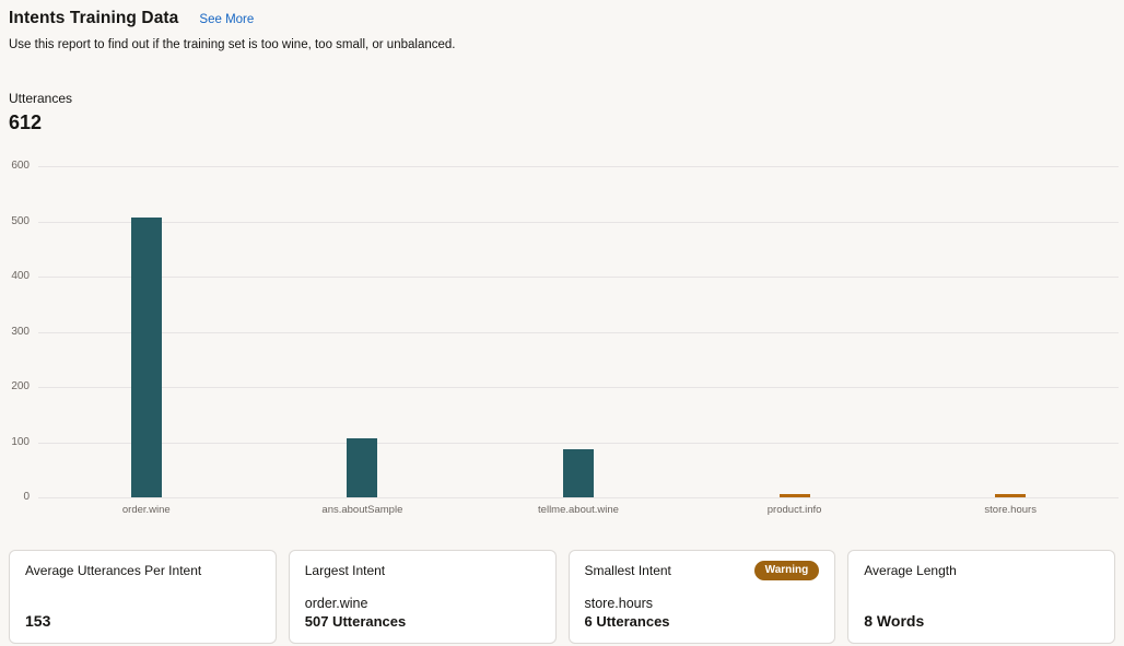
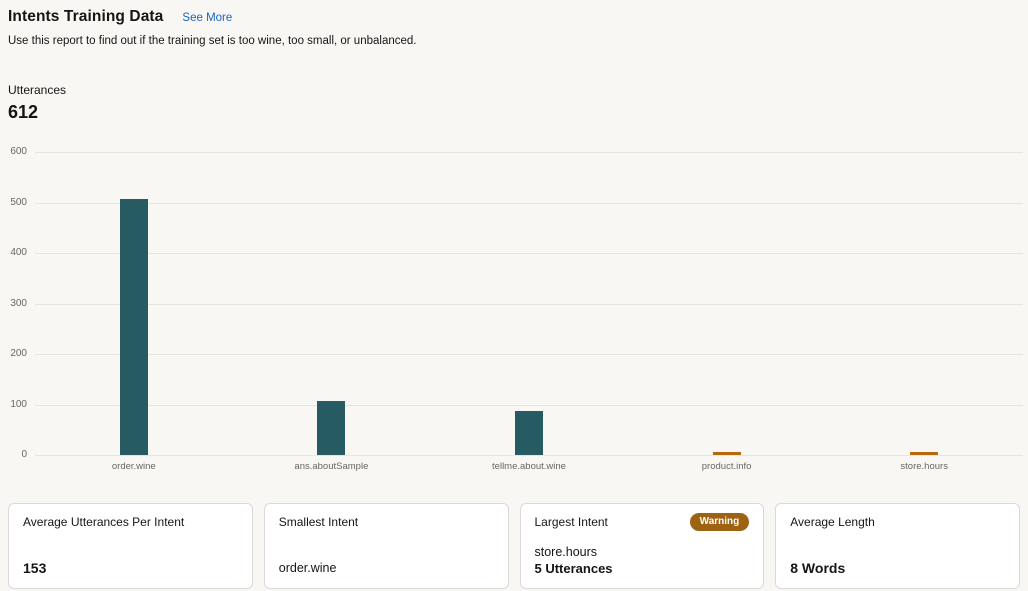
  Intents Training Data
  See More
  Use this report to find out if the training set is too wine, too small, or unbalanced.
  Utterances
  612
  0
  100
  200
  300
  400
  500
  600
  order.wine
  ans.aboutSample
  tellme.about.wine
  product.info
  store.hours
  Average Utterances Per Intent
  153
- Largest Intent
+ Smallest Intent
  order.wine
- 507 Utterances
- Smallest Intent
+ Largest Intent
  Warning
  store.hours
- 6 Utterances
+ 5 Utterances
  Average Length
  8 Words
